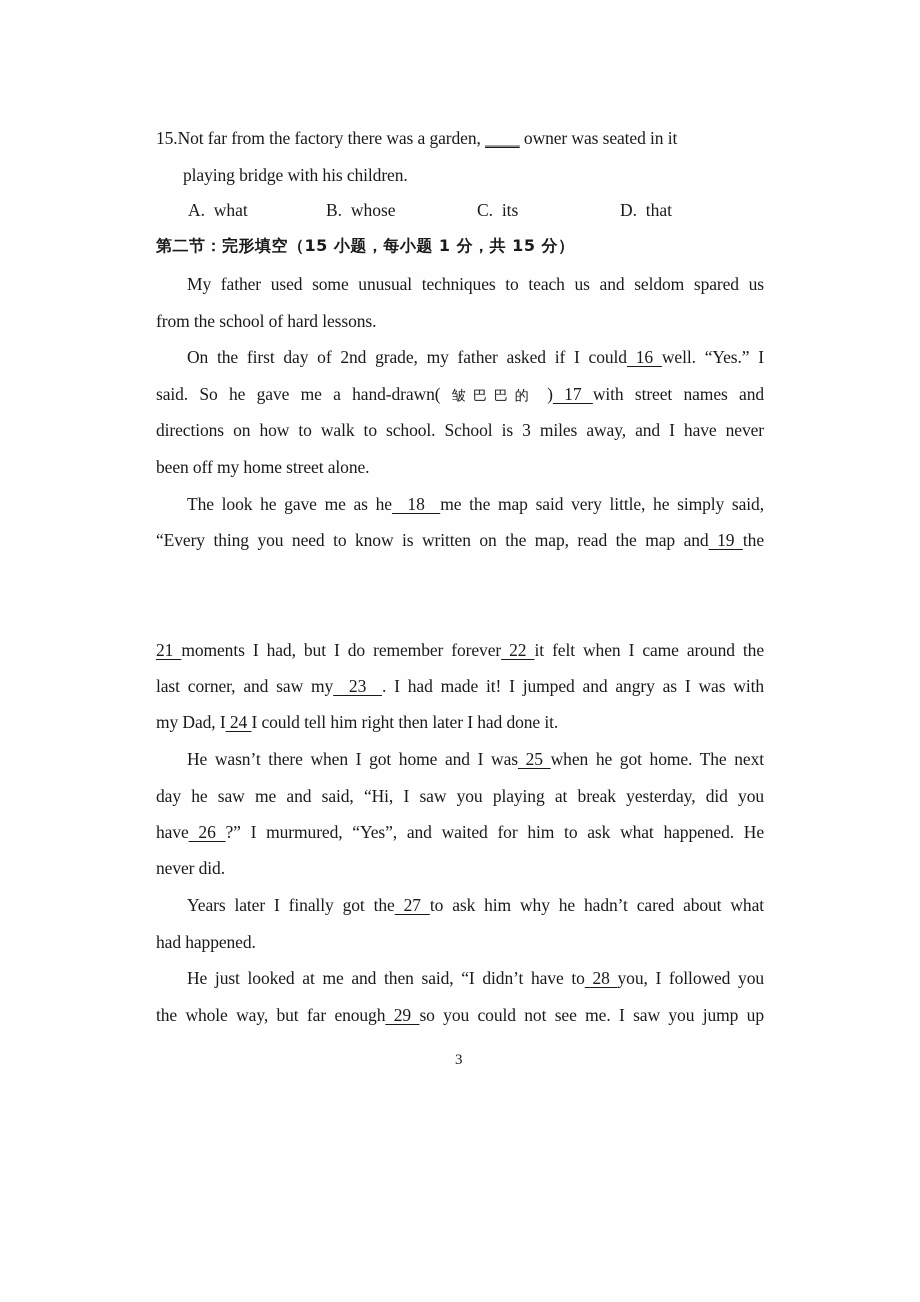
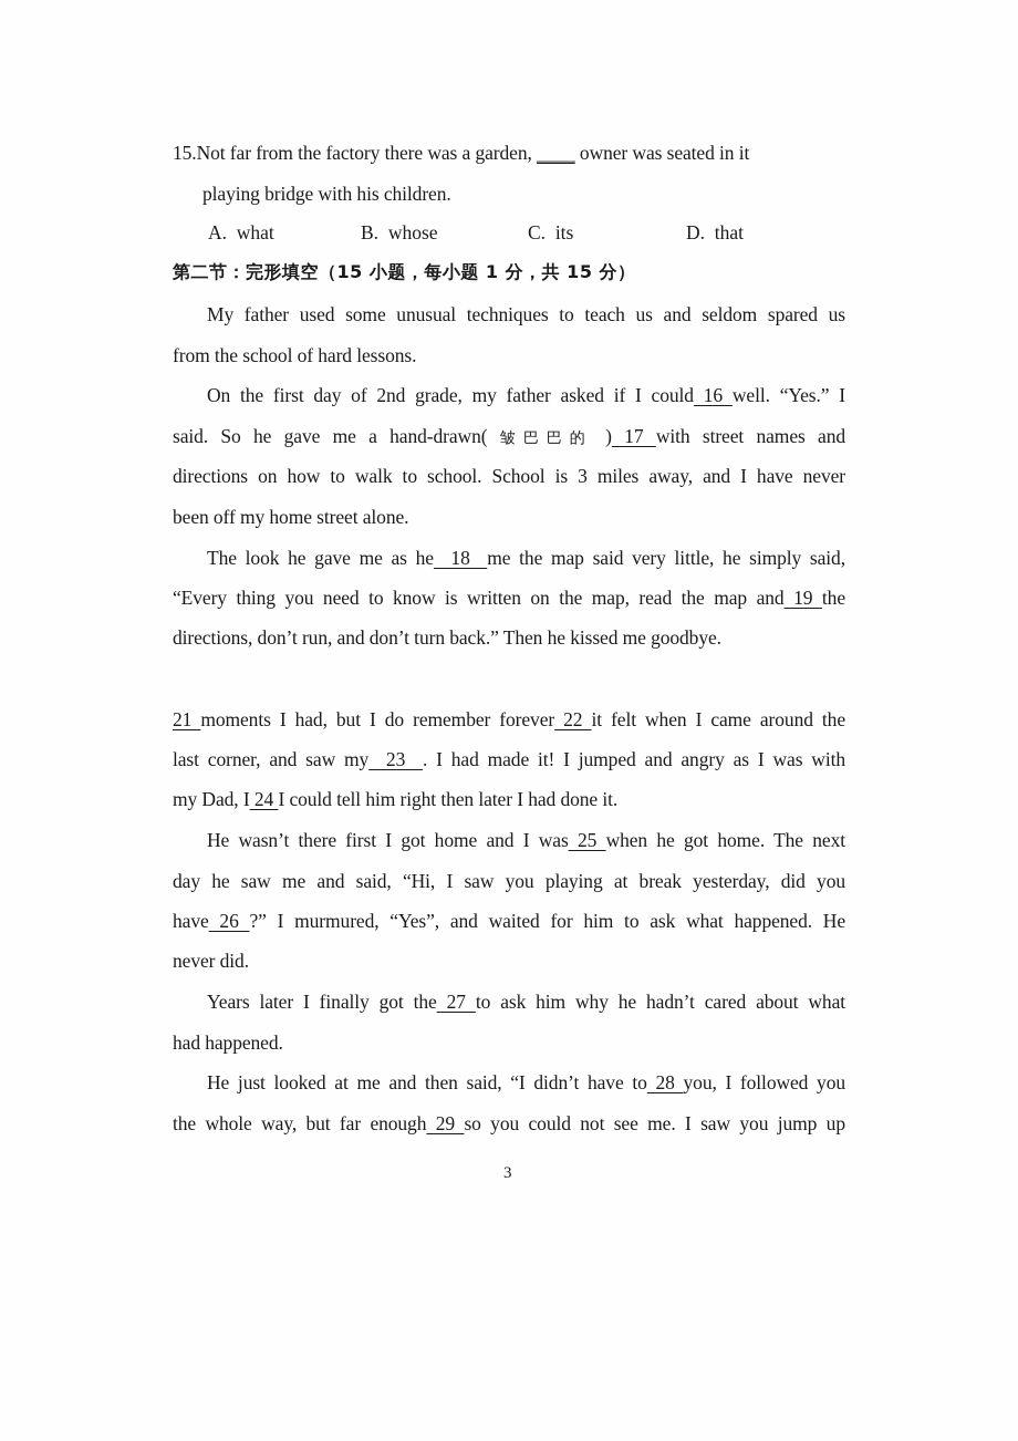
  15.Not far from the factory there was a garden, ____ owner was seated in it
  playing bridge with his children.
  A. what
  B. whose
  C. its
  D. that
  第二节：完形填空（15 小题，每小题 1 分，共 15 分）
  My father used some unusual techniques to teach us and seldom spared us
  from the school of hard lessons.
  On the first day of 2nd grade, my father asked if I could 16 well. “Yes.” I
  said. So he gave me a hand-drawn( 皱巴巴的 ) 17 with street names and
  directions on how to walk to school. School is 3 miles away, and I have never
  been off my home street alone.
  The look he gave me as he 18 me the map said very little, he simply said,
  “Every thing you need to know is written on the map, read the map and 19 the
+ directions, don’t run, and don’t turn back.” Then he kissed me goodbye.
  21 moments I had, but I do remember forever 22 it felt when I came around the
  last corner, and saw my 23 . I had made it! I jumped and angry as I was with
  my Dad, I 24 I could tell him right then later I had done it.
- He wasn’t there when I got home and I was 25 when he got home. The next
+ He wasn’t there first I got home and I was 25 when he got home. The next
  day he saw me and said, “Hi, I saw you playing at break yesterday, did you
  have 26 ?” I murmured, “Yes”, and waited for him to ask what happened. He
  never did.
  Years later I finally got the 27 to ask him why he hadn’t cared about what
  had happened.
  He just looked at me and then said, “I didn’t have to 28 you, I followed you
  the whole way, but far enough 29 so you could not see me. I saw you jump up
  3
